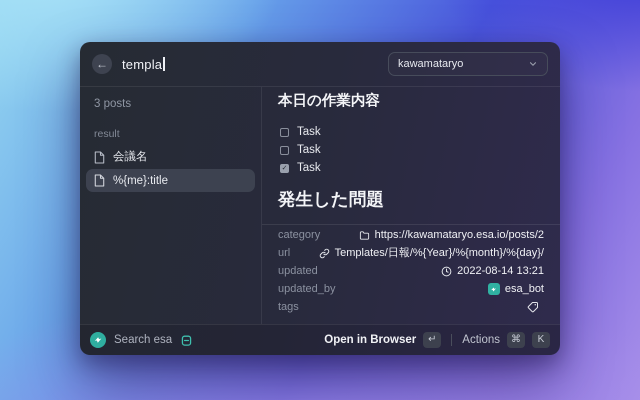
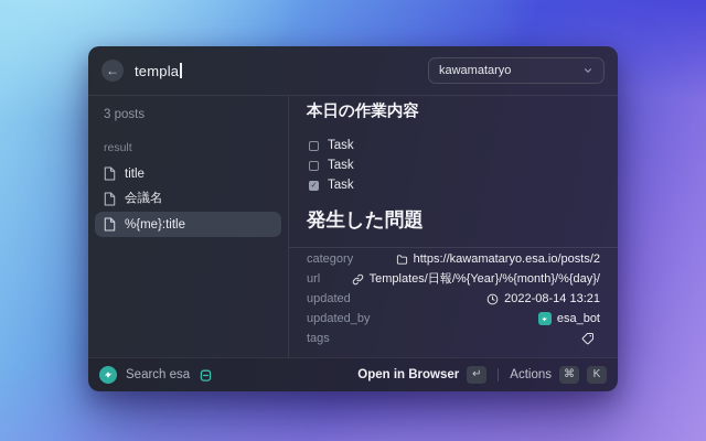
  ←
  templa
  kawamataryo
  3 posts
  result
+ title
  会議名
  %{me}:title
  本日の作業内容
  Task
  Task
  Task
  発生した問題
  category
  https://kawamataryo.esa.io/posts/2
  url
  Templates/日報/%{Year}/%{month}/%{day}/
  updated
  2022-08-14 13:21
  updated_by
  esa_bot
  tags
  Search esa
  Open in Browser
  ↵
  Actions
  ⌘
  K
